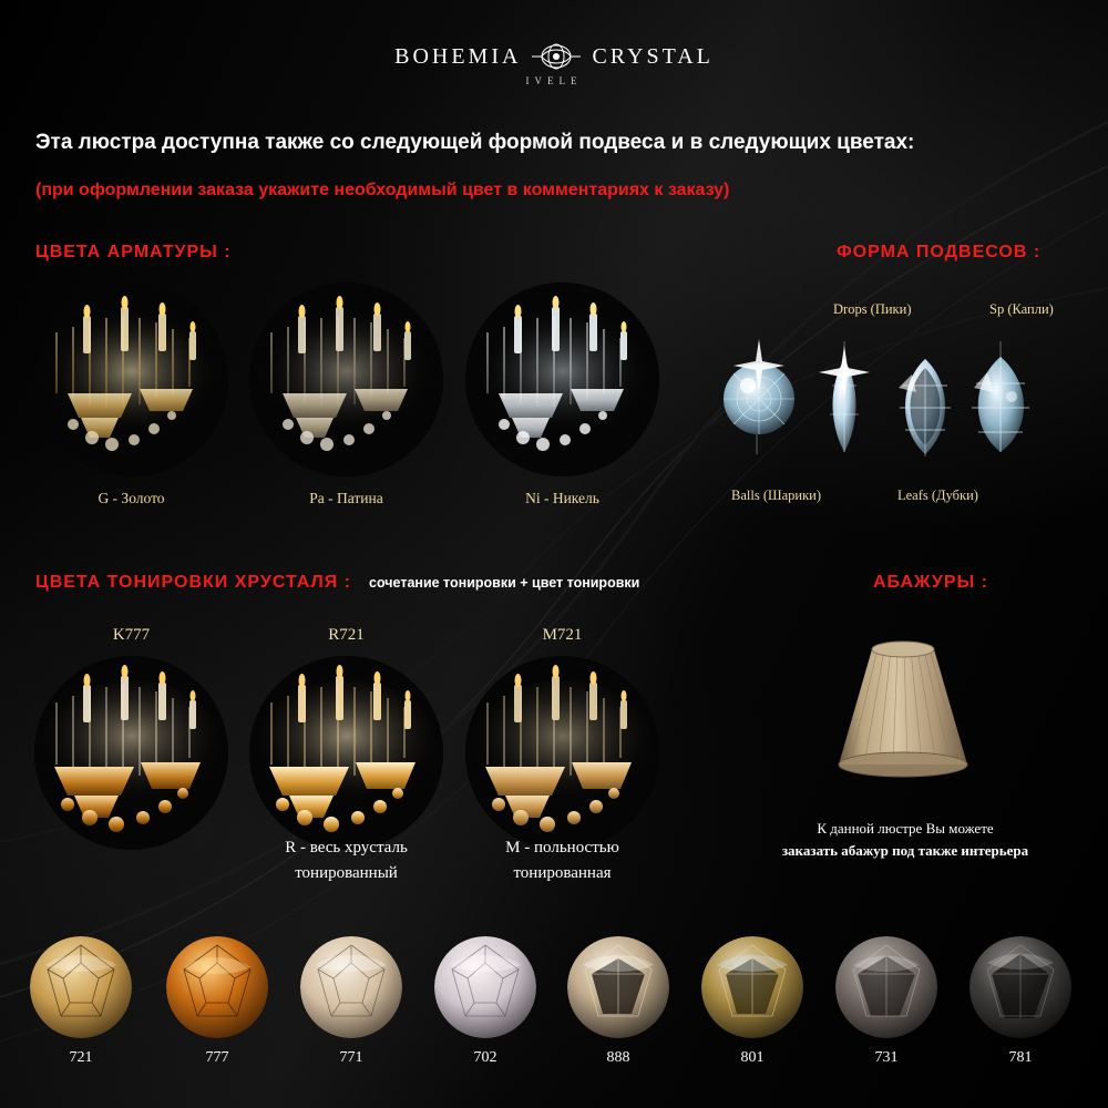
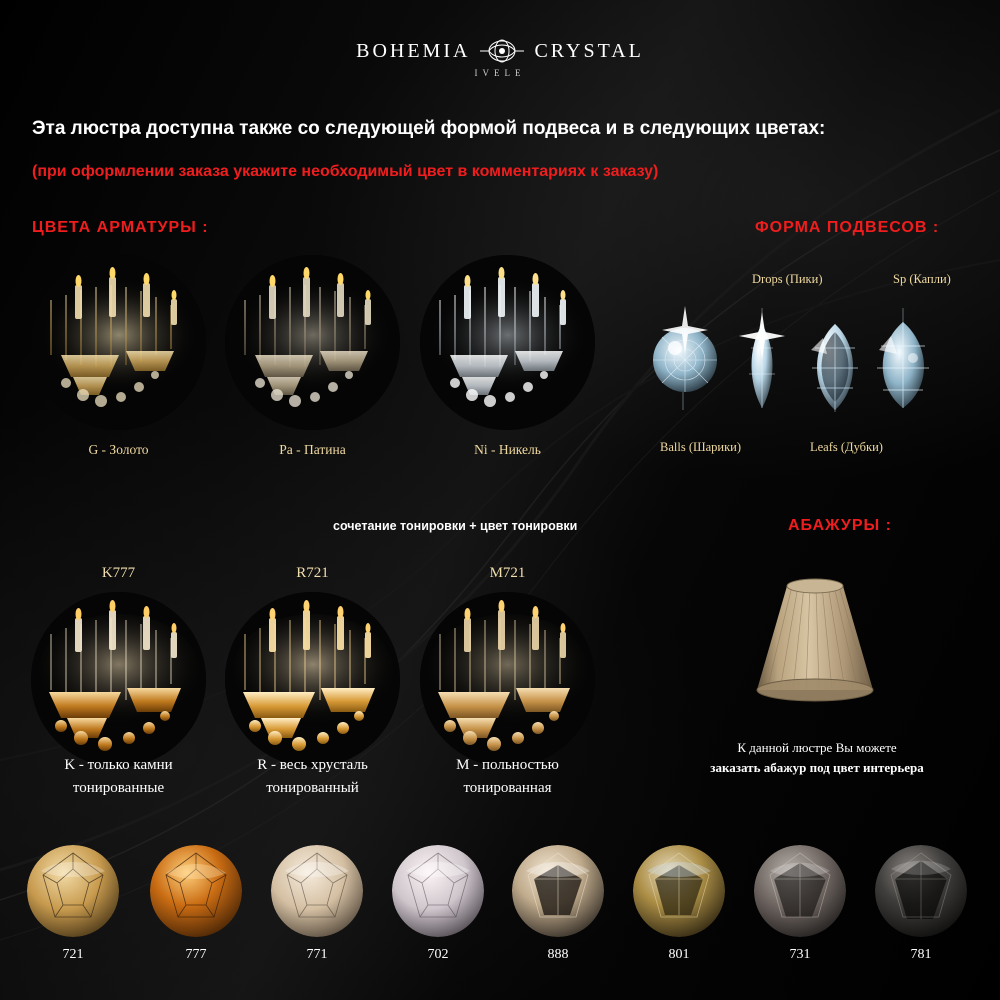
  BOHEMIA
  CRYSTAL
  IVELE
  Эта люстра доступна также со следующей формой подвеса и в следующих цветах:
  (при оформлении заказа укажите необходимый цвет в комментариях к заказу)
  ЦВЕТА АРМАТУРЫ :
  G - Золото
  Pa - Патина
  Ni - Никель
  ФОРМА ПОДВЕСОВ :
  Drops (Пики)
  Sp (Капли)
  Balls (Шарики)
  Leafs (Дубки)
- ЦВЕТА ТОНИРОВКИ ХРУСТАЛЯ :
  сочетание тонировки + цвет тонировки
  K777
  R721
  M721
+ K - только камни
+ тонированные
  R - весь хрусталь
  тонированный
  M - польностью
  тонированная
  АБАЖУРЫ :
  К данной люстре Вы можете
- заказать абажур под также интерьера
+ заказать абажур под цвет интерьера
  721
  777
  771
  702
  888
  801
  731
  781
